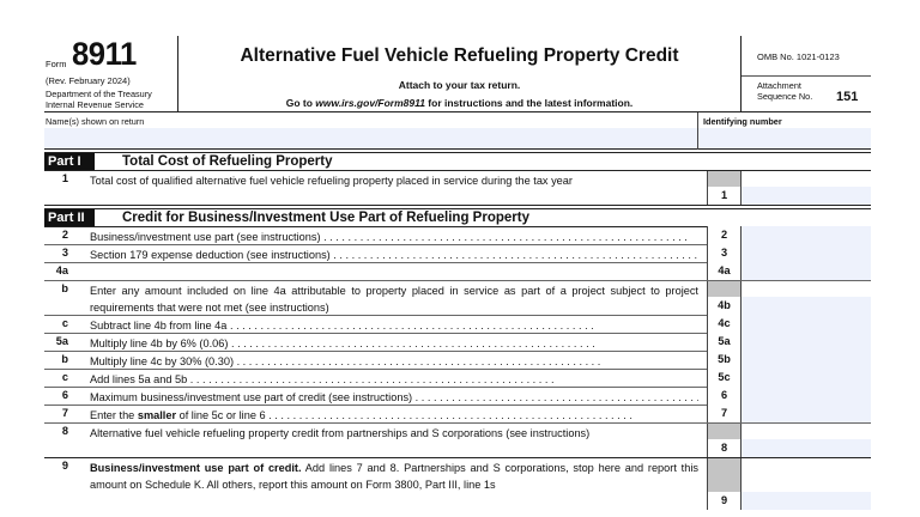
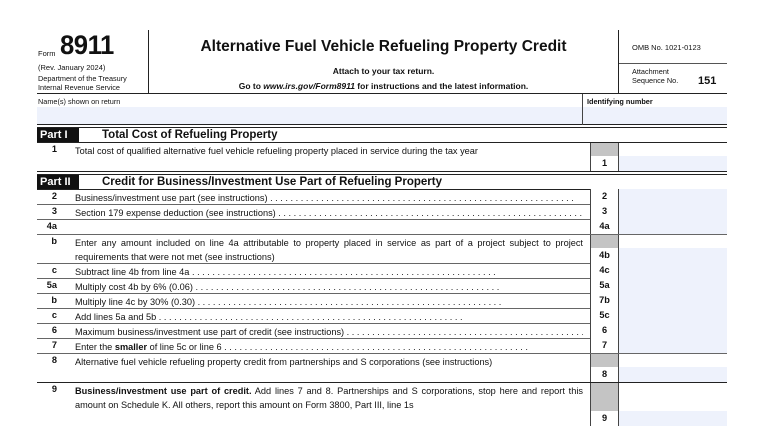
  Form
  8911
- (Rev. February 2024)
+ (Rev. January 2024)
  Department of the Treasury
  Internal Revenue Service
  Alternative Fuel Vehicle Refueling Property Credit
  Attach to your tax return.
  Go to www.irs.gov/Form8911 for instructions and the latest information.
  OMB No. 1021-0123
  Attachment
  Sequence No.
  151
  Name(s) shown on return
  Identifying number
  Part I
  Total Cost of Refueling Property
  1
  Total cost of qualified alternative fuel vehicle refueling property placed in service during the tax year
  1
  Part II
  Credit for Business/Investment Use Part of Refueling Property
  2
  Business/investment use part (see instructions) . . . . . . . . . . . . . . . . . . . . . . . . . . . . . . . . . . . . . . . . . . . . . . . . . . . . . . . . . . . .
  2
  3
  Section 179 expense deduction (see instructions) . . . . . . . . . . . . . . . . . . . . . . . . . . . . . . . . . . . . . . . . . . . . . . . . . . . . . . . . . . . .
  3
  4a
  4a
  b
  Enter any amount included on line 4a attributable to property placed in service as part of a project subject to project requirements that were not met (see instructions)
  4b
  c
  Subtract line 4b from line 4a . . . . . . . . . . . . . . . . . . . . . . . . . . . . . . . . . . . . . . . . . . . . . . . . . . . . . . . . . . . .
  4c
  5a
- Multiply line 4b by 6% (0.06) . . . . . . . . . . . . . . . . . . . . . . . . . . . . . . . . . . . . . . . . . . . . . . . . . . . . . . . . . . . .
+ Multiply cost 4b by 6% (0.06) . . . . . . . . . . . . . . . . . . . . . . . . . . . . . . . . . . . . . . . . . . . . . . . . . . . . . . . . . . . .
  5a
  b
  Multiply line 4c by 30% (0.30) . . . . . . . . . . . . . . . . . . . . . . . . . . . . . . . . . . . . . . . . . . . . . . . . . . . . . . . . . . . .
- 5b
+ 7b
  c
  Add lines 5a and 5b . . . . . . . . . . . . . . . . . . . . . . . . . . . . . . . . . . . . . . . . . . . . . . . . . . . . . . . . . . . .
  5c
  6
  Maximum business/investment use part of credit (see instructions) . . . . . . . . . . . . . . . . . . . . . . . . . . . . . . . . . . . . . . . . . . . . . . .
  6
  7
  Enter the smaller of line 5c or line 6 . . . . . . . . . . . . . . . . . . . . . . . . . . . . . . . . . . . . . . . . . . . . . . . . . . . . . . . . . . . .
  7
  8
  Alternative fuel vehicle refueling property credit from partnerships and S corporations (see instructions)
  8
  9
  Business/investment use part of credit. Add lines 7 and 8. Partnerships and S corporations, stop here and report this amount on Schedule K. All others, report this amount on Form 3800, Part III, line 1s
  9
